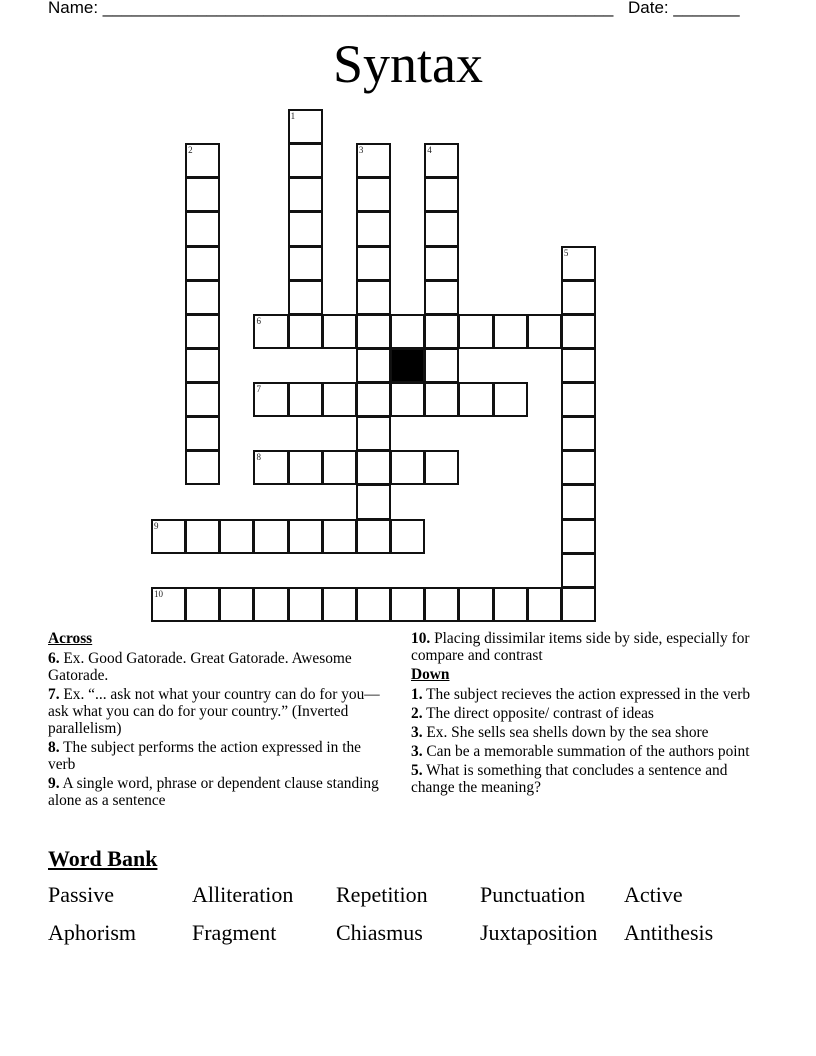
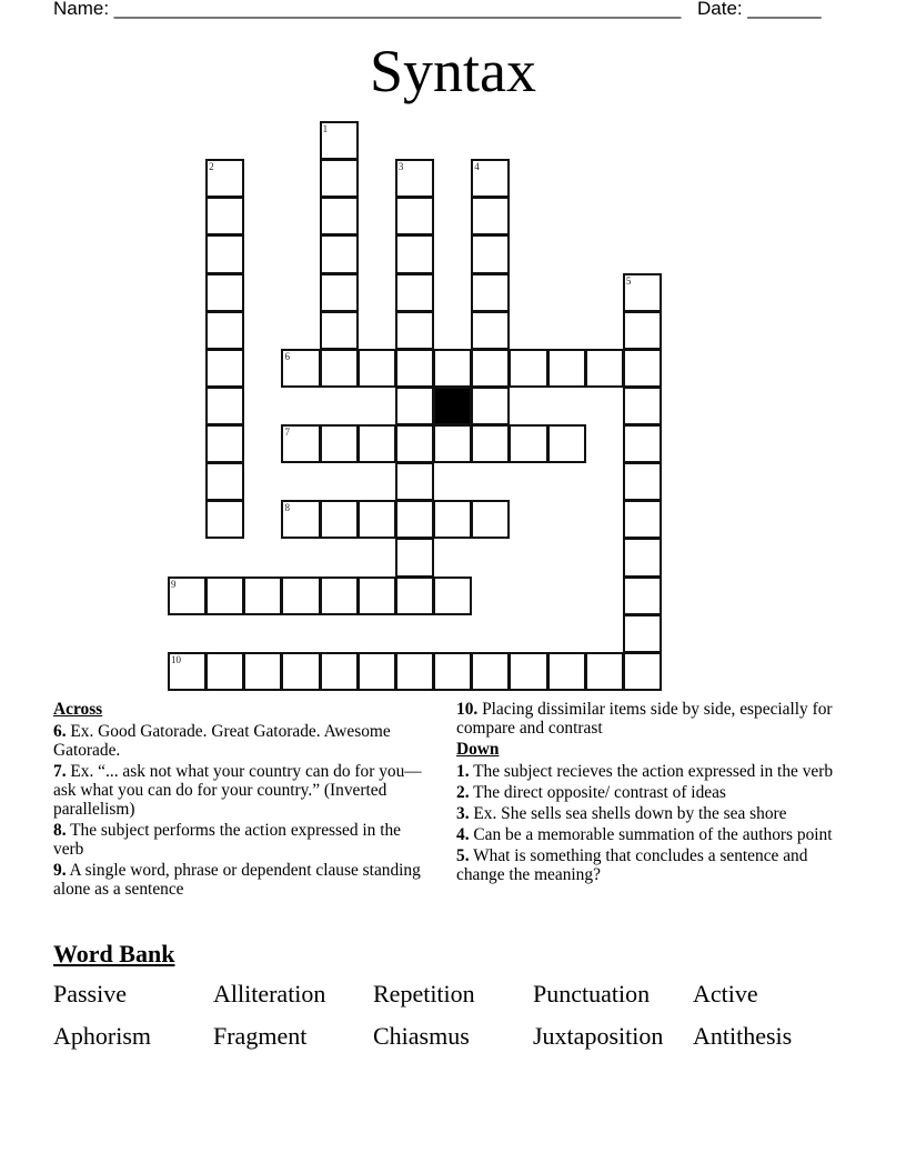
  Name: ______________________________________________________
  Date: _______
  Syntax
  1
  2
  3
  4
  5
  6
  7
  8
  9
  10
  Across
  6. Ex. Good Gatorade. Great Gatorade. Awesome Gatorade.
  7. Ex. “... ask not what your country can do for you—ask what you can do for your country.” (Inverted parallelism)
  8. The subject performs the action expressed in the verb
  9. A single word, phrase or dependent clause standing alone as a sentence
  10. Placing dissimilar items side by side, especially for compare and contrast
  Down
  1. The subject recieves the action expressed in the verb
  2. The direct opposite/ contrast of ideas
  3. Ex. She sells sea shells down by the sea shore
- 3. Can be a memorable summation of the authors point
+ 4. Can be a memorable summation of the authors point
  5. What is something that concludes a sentence and change the meaning?
  Word Bank
  Passive
  Alliteration
  Repetition
  Punctuation
  Active
  Aphorism
  Fragment
  Chiasmus
  Juxtaposition
  Antithesis
